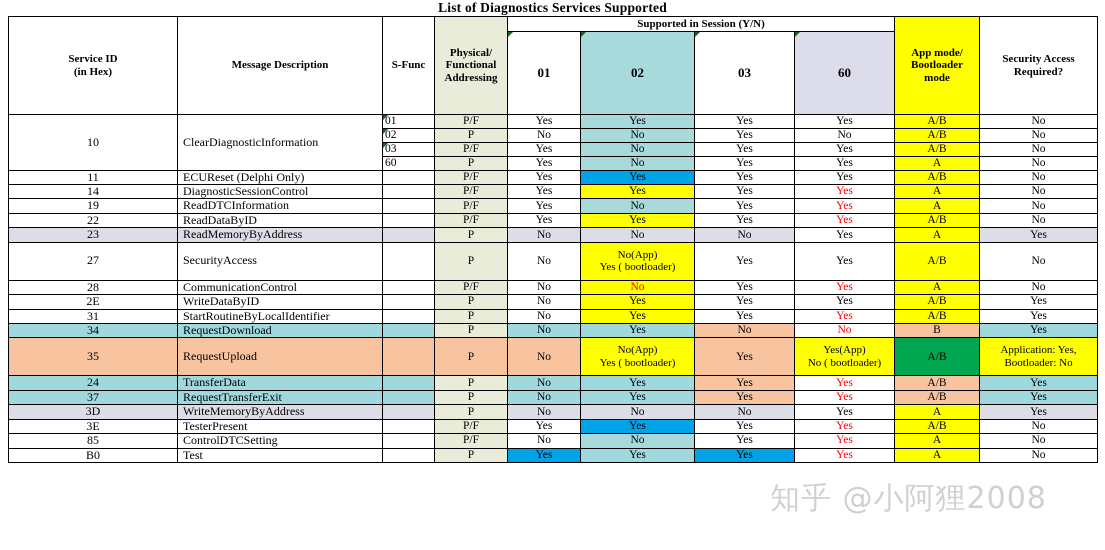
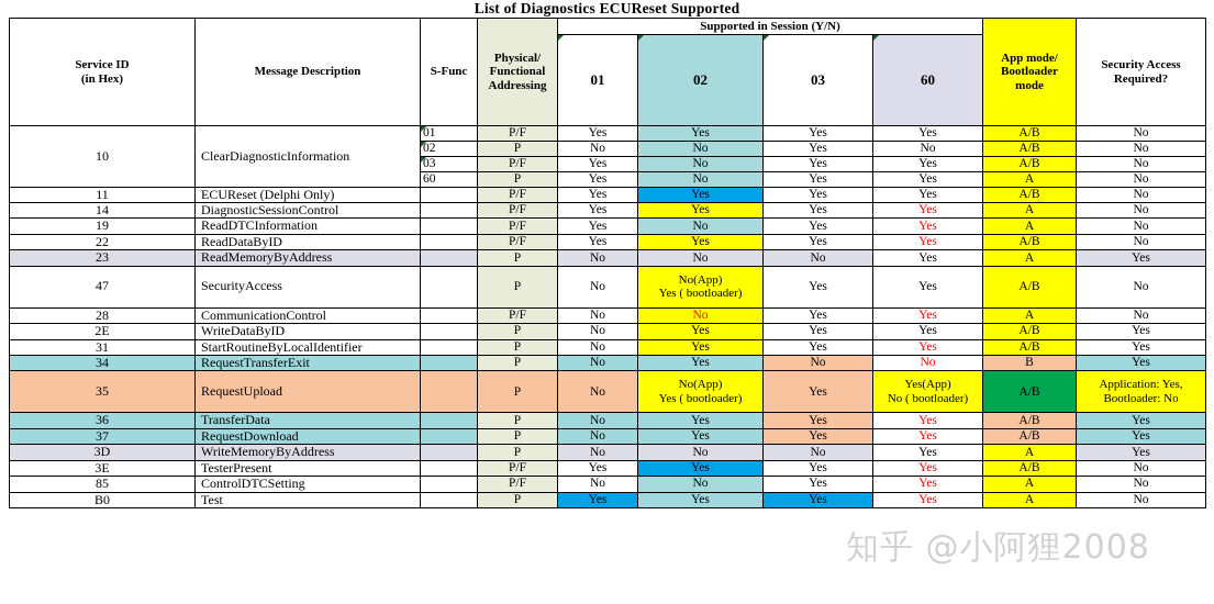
- List of Diagnostics Services Supported
+ List of Diagnostics ECUReset Supported
  Service ID (in Hex)	Message Description	S-Func	Physical/ Functional Addressing	Supported in Session (Y/N)	App mode/ Bootloader mode	Security Access Required?
  01	02	03	60
  10	ClearDiagnosticInformation	01	P/F	Yes	Yes	Yes	Yes	A/B	No
  02	P	No	No	Yes	No	A/B	No
  03	P/F	Yes	No	Yes	Yes	A/B	No
  60	P	Yes	No	Yes	Yes	A	No
  11	ECUReset (Delphi Only)		P/F	Yes	Yes	Yes	Yes	A/B	No
  14	DiagnosticSessionControl		P/F	Yes	Yes	Yes	Yes	A	No
  19	ReadDTCInformation		P/F	Yes	No	Yes	Yes	A	No
  22	ReadDataByID		P/F	Yes	Yes	Yes	Yes	A/B	No
  23	ReadMemoryByAddress		P	No	No	No	Yes	A	Yes
- 27	SecurityAccess		P	No	No(App) Yes ( bootloader)	Yes	Yes	A/B	No
+ 47	SecurityAccess		P	No	No(App) Yes ( bootloader)	Yes	Yes	A/B	No
  28	CommunicationControl		P/F	No	No	Yes	Yes	A	No
  2E	WriteDataByID		P	No	Yes	Yes	Yes	A/B	Yes
  31	StartRoutineByLocalIdentifier		P	No	Yes	Yes	Yes	A/B	Yes
- 34	RequestDownload		P	No	Yes	No	No	B	Yes
+ 34	RequestTransferExit		P	No	Yes	No	No	B	Yes
  35	RequestUpload		P	No	No(App) Yes ( bootloader)	Yes	Yes(App) No ( bootloader)	A/B	Application: Yes, Bootloader: No
- 24	TransferData		P	No	Yes	Yes	Yes	A/B	Yes
+ 36	TransferData		P	No	Yes	Yes	Yes	A/B	Yes
- 37	RequestTransferExit		P	No	Yes	Yes	Yes	A/B	Yes
+ 37	RequestDownload		P	No	Yes	Yes	Yes	A/B	Yes
  3D	WriteMemoryByAddress		P	No	No	No	Yes	A	Yes
  3E	TesterPresent		P/F	Yes	Yes	Yes	Yes	A/B	No
  85	ControlDTCSetting		P/F	No	No	Yes	Yes	A	No
  B0	Test		P	Yes	Yes	Yes	Yes	A	No
  知乎 @小阿狸2008
